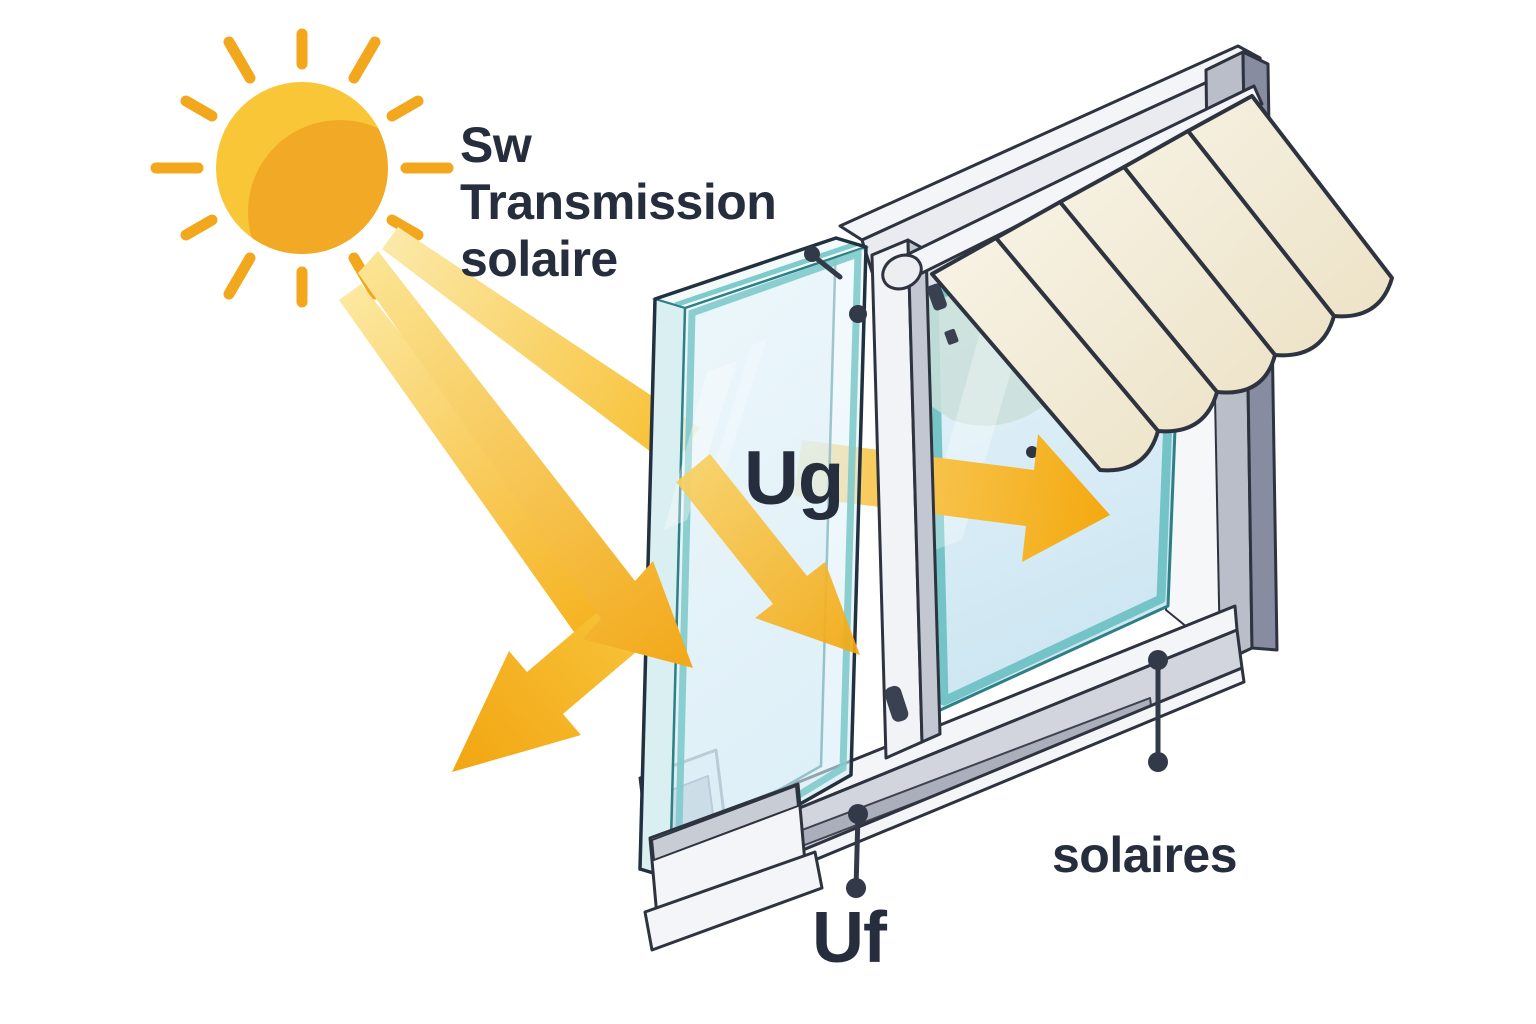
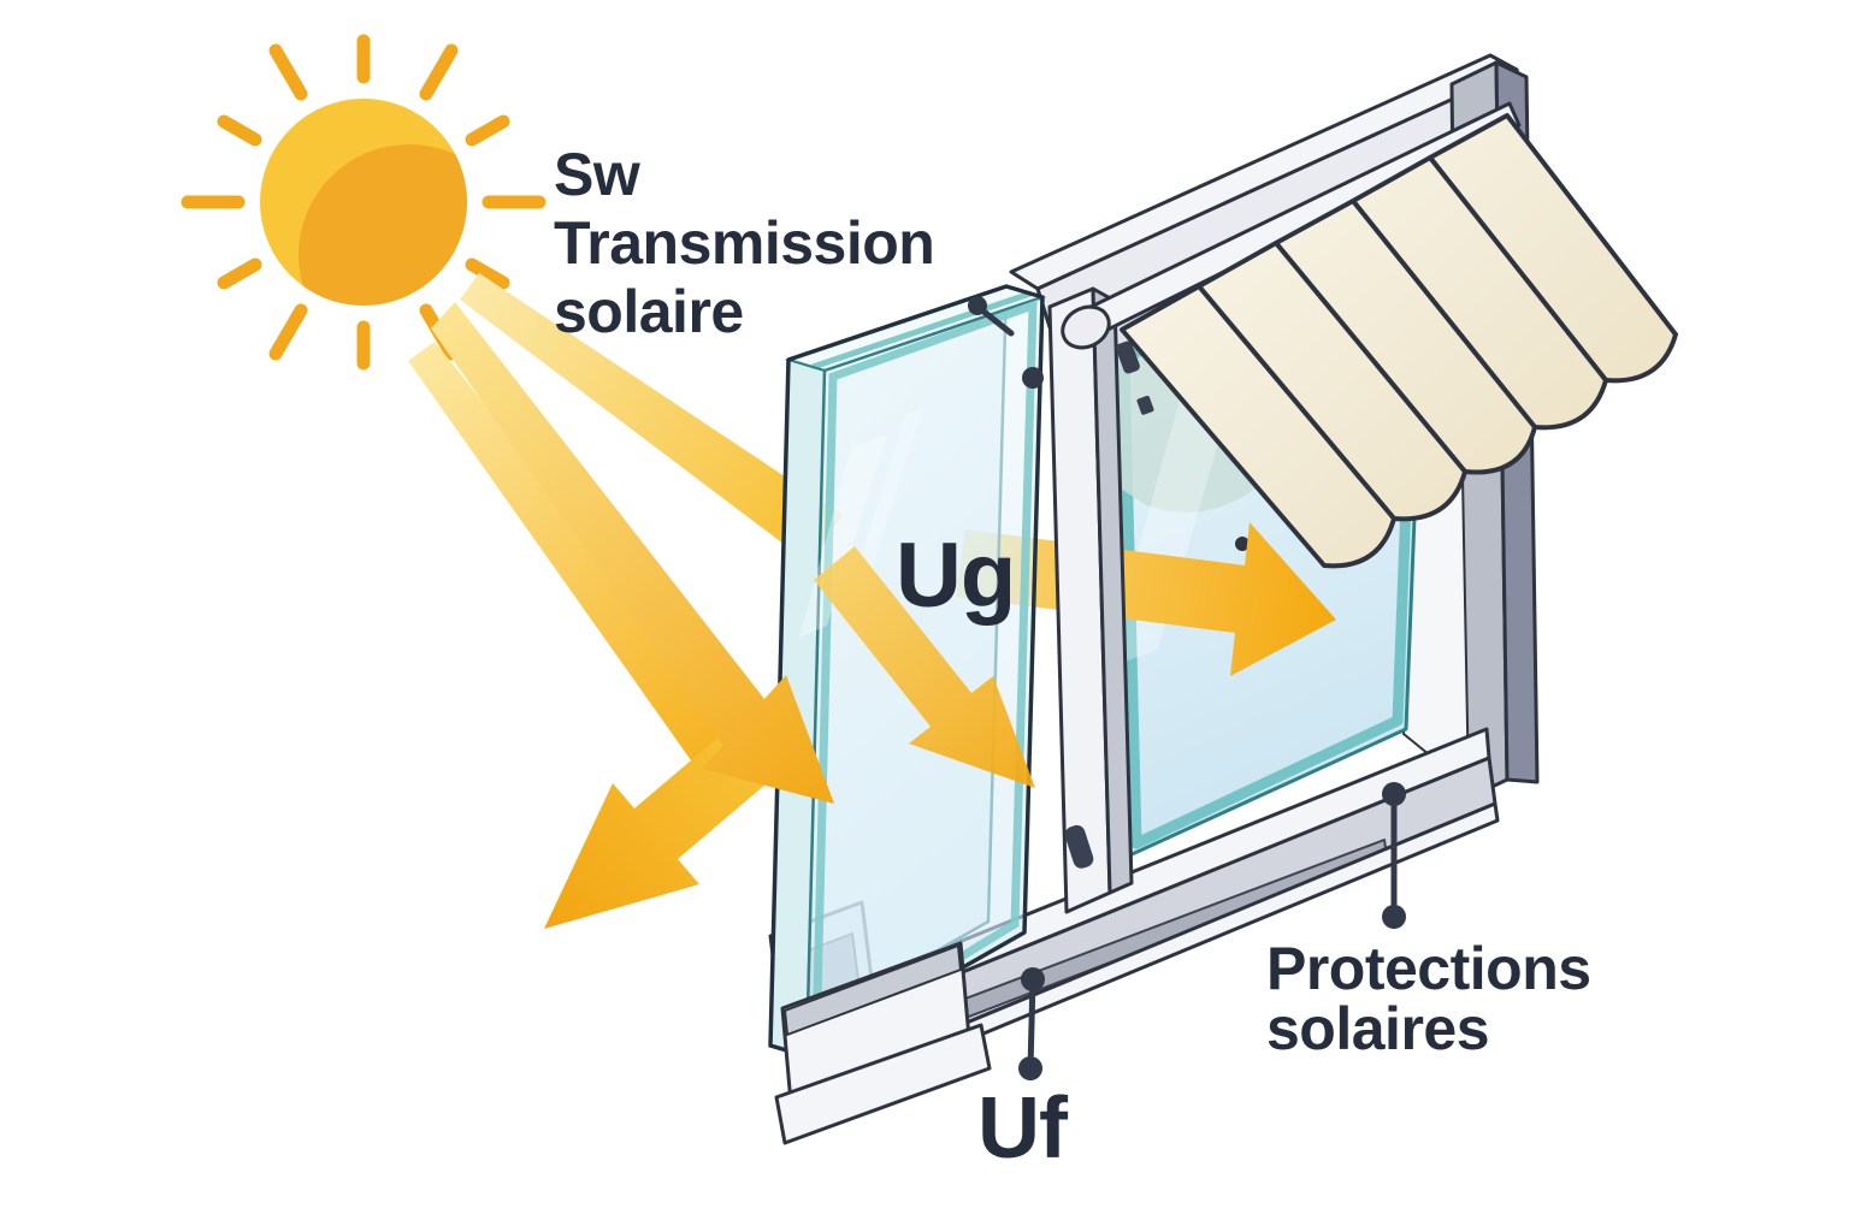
  Sw
  Transmission
  solaire
  Ug
  Uf
+ Protections
  solaires
